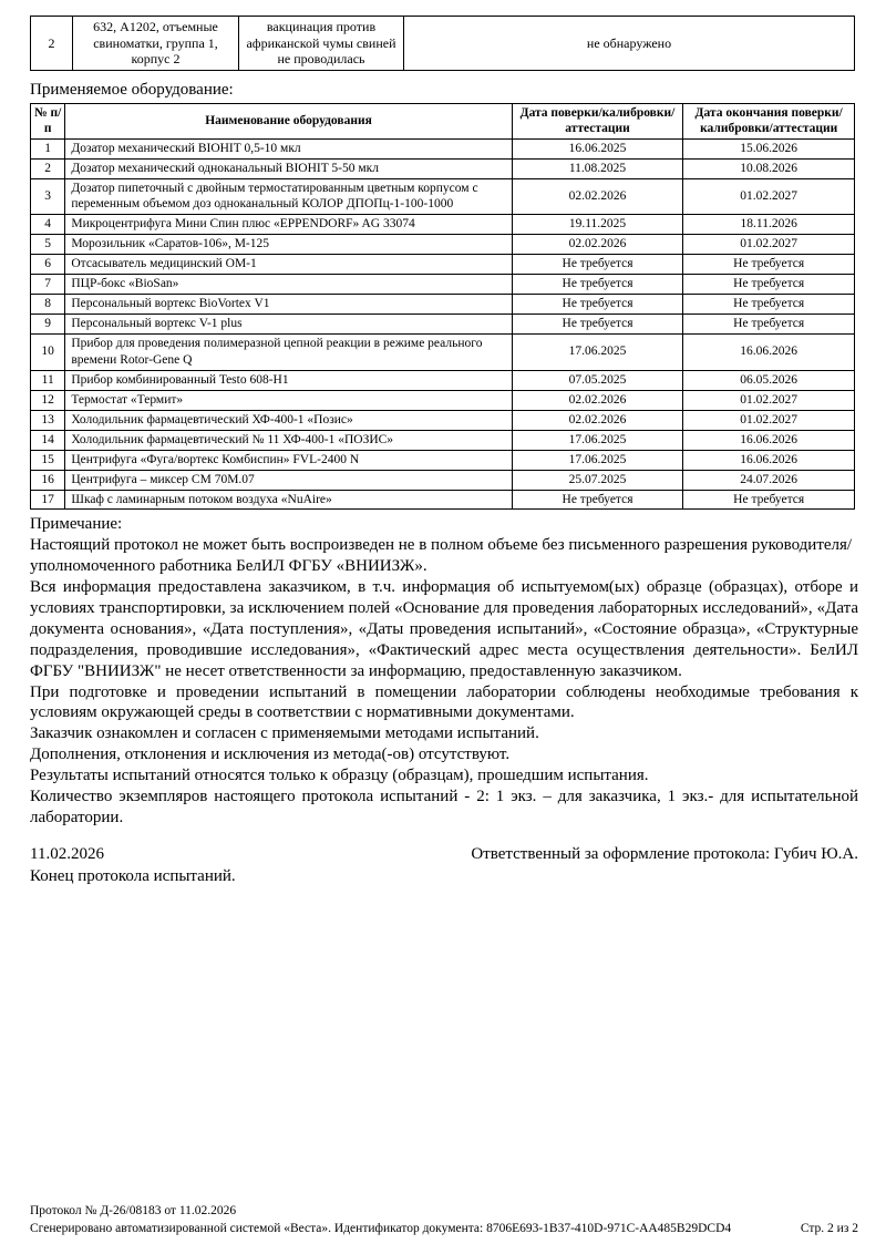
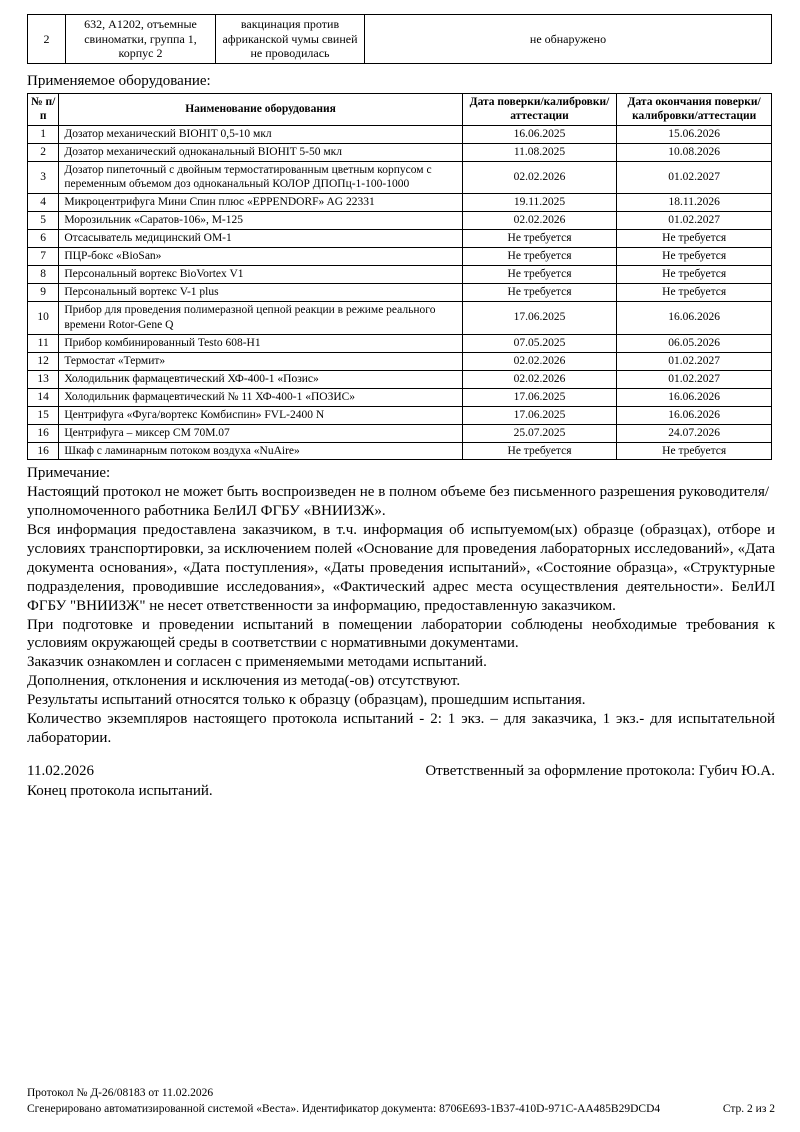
  2	632, А1202, отъемные свиноматки, группа 1, корпус 2	вакцинация против африканской чумы свиней не проводилась	не обнаружено
  Применяемое оборудование:
  № п/п	Наименование оборудования	Дата поверки/калибровки/аттестации	Дата окончания поверки/калибровки/аттестации
  1	Дозатор механический BIOHIT 0,5-10 мкл	16.06.2025	15.06.2026
  2	Дозатор механический одноканальный BIOHIT 5-50 мкл	11.08.2025	10.08.2026
  3	Дозатор пипеточный с двойным термостатированным цветным корпусом с переменным объемом доз одноканальный КОЛОР ДПОПц-1-100-1000	02.02.2026	01.02.2027
- 4	Микроцентрифуга Мини Спин плюс «EPPENDORF» AG 33074	19.11.2025	18.11.2026
+ 4	Микроцентрифуга Мини Спин плюс «EPPENDORF» AG 22331	19.11.2025	18.11.2026
  5	Морозильник «Саратов-106», М-125	02.02.2026	01.02.2027
  6	Отсасыватель медицинский ОМ-1	Не требуется	Не требуется
  7	ПЦР-бокс «BioSan»	Не требуется	Не требуется
  8	Персональный вортекс BioVortex V1	Не требуется	Не требуется
  9	Персональный вортекс V-1 plus	Не требуется	Не требуется
  10	Прибор для проведения полимеразной цепной реакции в режиме реального времени Rotor-Gene Q	17.06.2025	16.06.2026
  11	Прибор комбинированный Testo 608-H1	07.05.2025	06.05.2026
  12	Термостат «Термит»	02.02.2026	01.02.2027
  13	Холодильник фармацевтический ХФ-400-1 «Позис»	02.02.2026	01.02.2027
  14	Холодильник фармацевтический № 11 ХФ-400-1 «ПОЗИС»	17.06.2025	16.06.2026
  15	Центрифуга «Фуга/вортекс Комбиспин» FVL-2400 N	17.06.2025	16.06.2026
  16	Центрифуга – миксер СМ 70М.07	25.07.2025	24.07.2026
- 17	Шкаф с ламинарным потоком воздуха «NuAire»	Не требуется	Не требуется
+ 16	Шкаф с ламинарным потоком воздуха «NuAire»	Не требуется	Не требуется
  Примечание:
  Настоящий протокол не может быть воспроизведен не в полном объеме без письменного разрешения руководителя/уполномоченного работника БелИЛ ФГБУ «ВНИИЗЖ».
  Вся информация предоставлена заказчиком, в т.ч. информация об испытуемом(ых) образце (образцах), отборе и условиях транспортировки, за исключением полей «Основание для проведения лабораторных исследований», «Дата документа основания», «Дата поступления», «Даты проведения испытаний», «Состояние образца», «Структурные подразделения, проводившие исследования», «Фактический адрес места осуществления деятельности». БелИЛ ФГБУ "ВНИИЗЖ" не несет ответственности за информацию, предоставленную заказчиком.
  При подготовке и проведении испытаний в помещении лаборатории соблюдены необходимые требования к условиям окружающей среды в соответствии с нормативными документами.
  Заказчик ознакомлен и согласен с применяемыми методами испытаний.
  Дополнения, отклонения и исключения из метода(-ов) отсутствуют.
  Результаты испытаний относятся только к образцу (образцам), прошедшим испытания.
  Количество экземпляров настоящего протокола испытаний - 2: 1 экз. – для заказчика, 1 экз.- для испытательной лаборатории.
  11.02.2026
  Ответственный за оформление протокола: Губич Ю.А.
  Конец протокола испытаний.
  Протокол № Д-26/08183 от 11.02.2026
  Сгенерировано автоматизированной системой «Веста». Идентификатор документа: 8706E693-1B37-410D-971C-AA485B29DCD4
  Стр. 2 из 2
